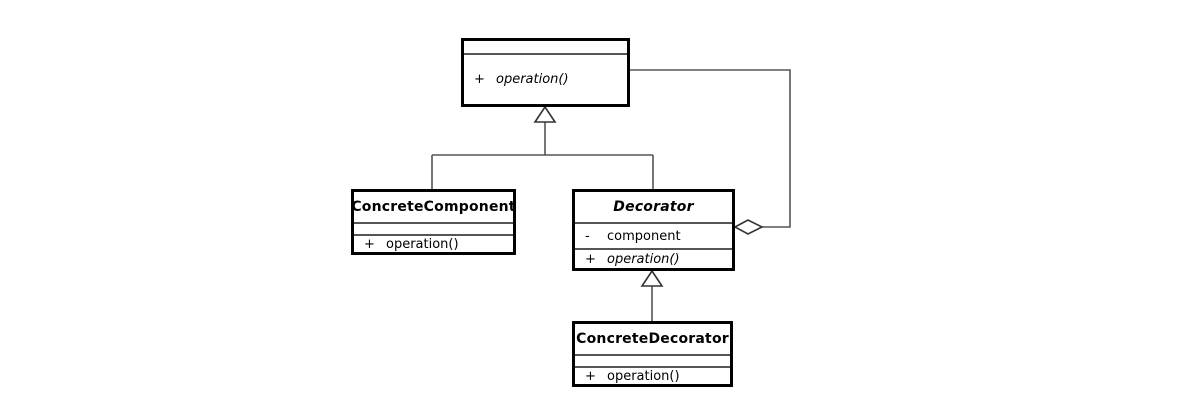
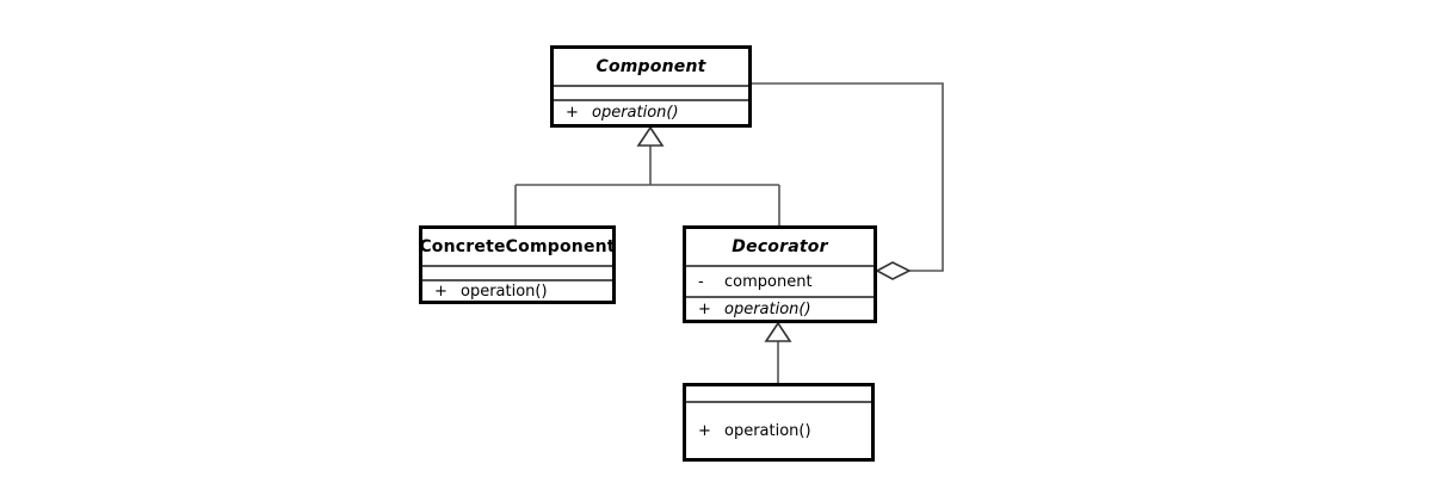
+ Component
  +
  operation()
  ConcreteComponent
  +
  operation()
  Decorator
  -
  component
  +
  operation()
- ConcreteDecorator
  +
  operation()
